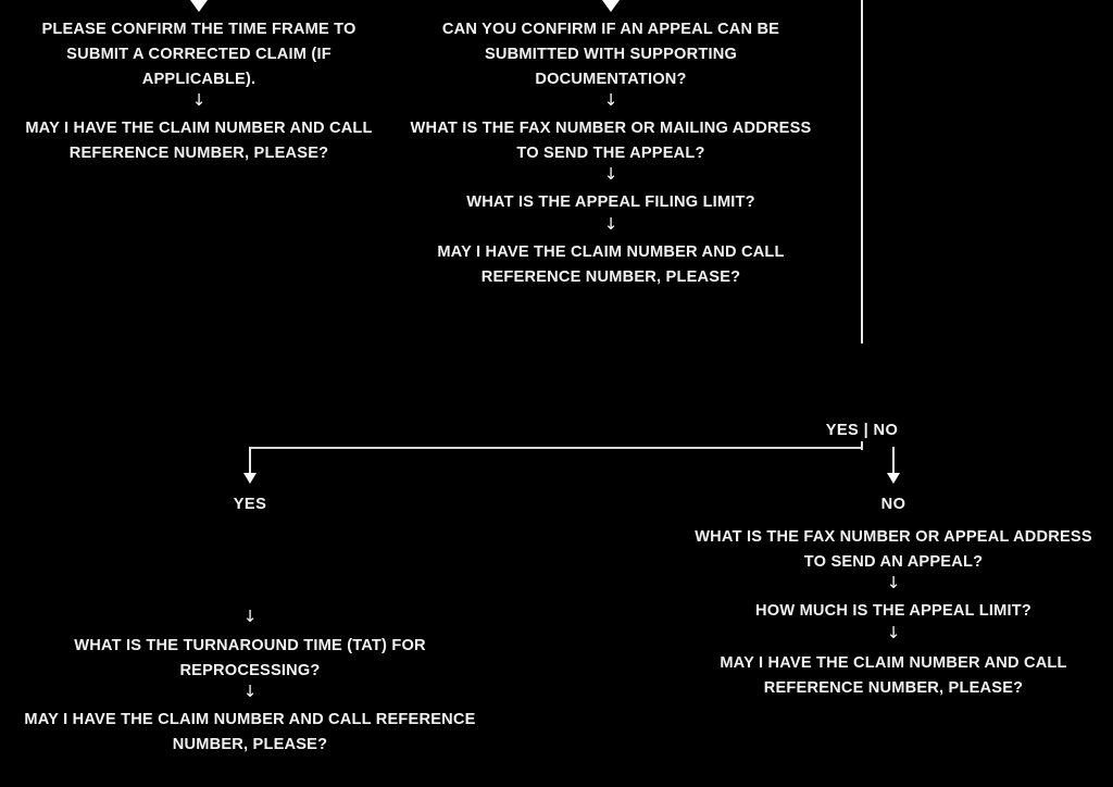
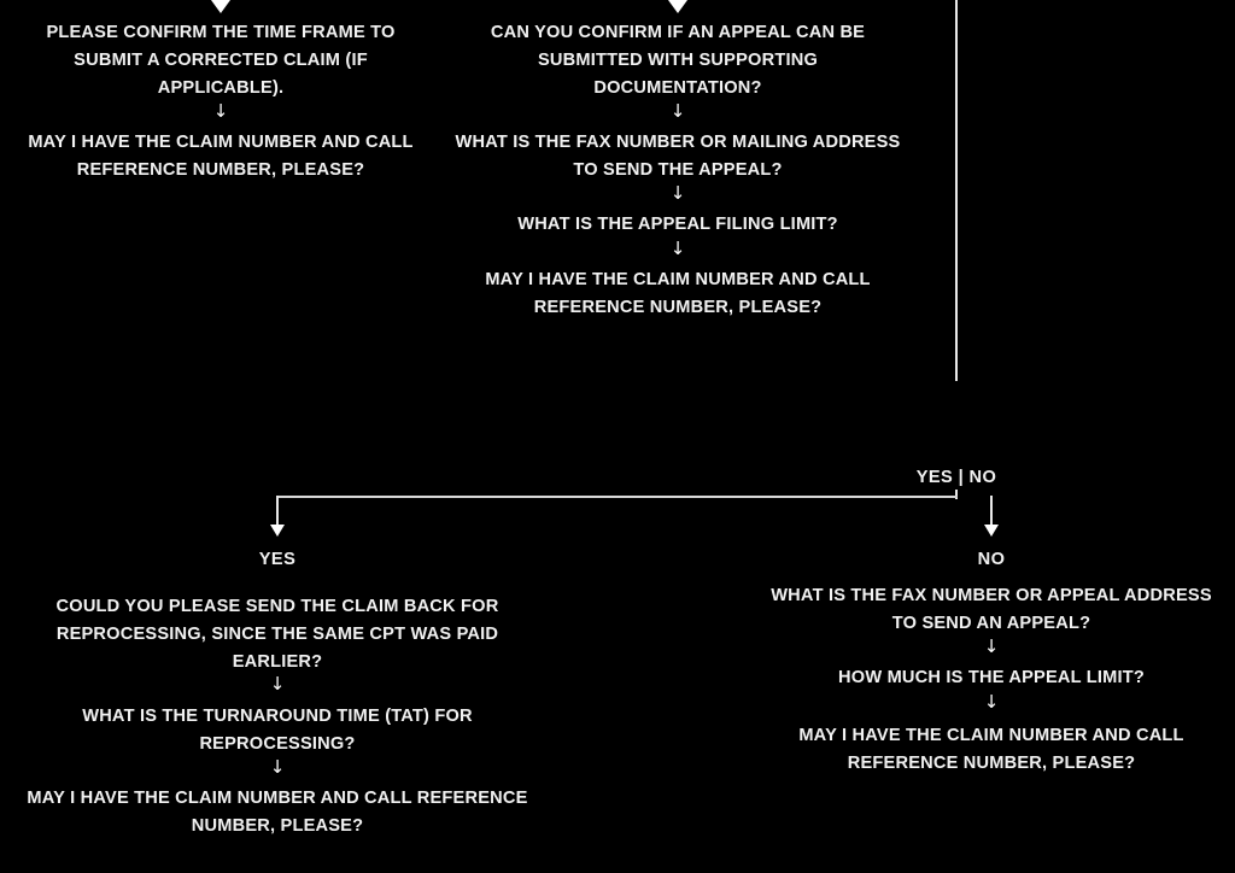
  PLEASE CONFIRM THE TIME FRAME TO SUBMIT A CORRECTED CLAIM (IF APPLICABLE).
  ↓
  MAY I HAVE THE CLAIM NUMBER AND CALL REFERENCE NUMBER, PLEASE?
  CAN YOU CONFIRM IF AN APPEAL CAN BE SUBMITTED WITH SUPPORTING DOCUMENTATION?
  ↓
  WHAT IS THE FAX NUMBER OR MAILING ADDRESS TO SEND THE APPEAL?
  ↓
  WHAT IS THE APPEAL FILING LIMIT?
  ↓
  MAY I HAVE THE CLAIM NUMBER AND CALL REFERENCE NUMBER, PLEASE?
  YES | NO
  YES
  NO
+ COULD YOU PLEASE SEND THE CLAIM BACK FOR REPROCESSING, SINCE THE SAME CPT WAS PAID EARLIER?
  ↓
  WHAT IS THE TURNAROUND TIME (TAT) FOR REPROCESSING?
  ↓
  MAY I HAVE THE CLAIM NUMBER AND CALL REFERENCE NUMBER, PLEASE?
  WHAT IS THE FAX NUMBER OR APPEAL ADDRESS TO SEND AN APPEAL?
  ↓
  HOW MUCH IS THE APPEAL LIMIT?
  ↓
  MAY I HAVE THE CLAIM NUMBER AND CALL REFERENCE NUMBER, PLEASE?
